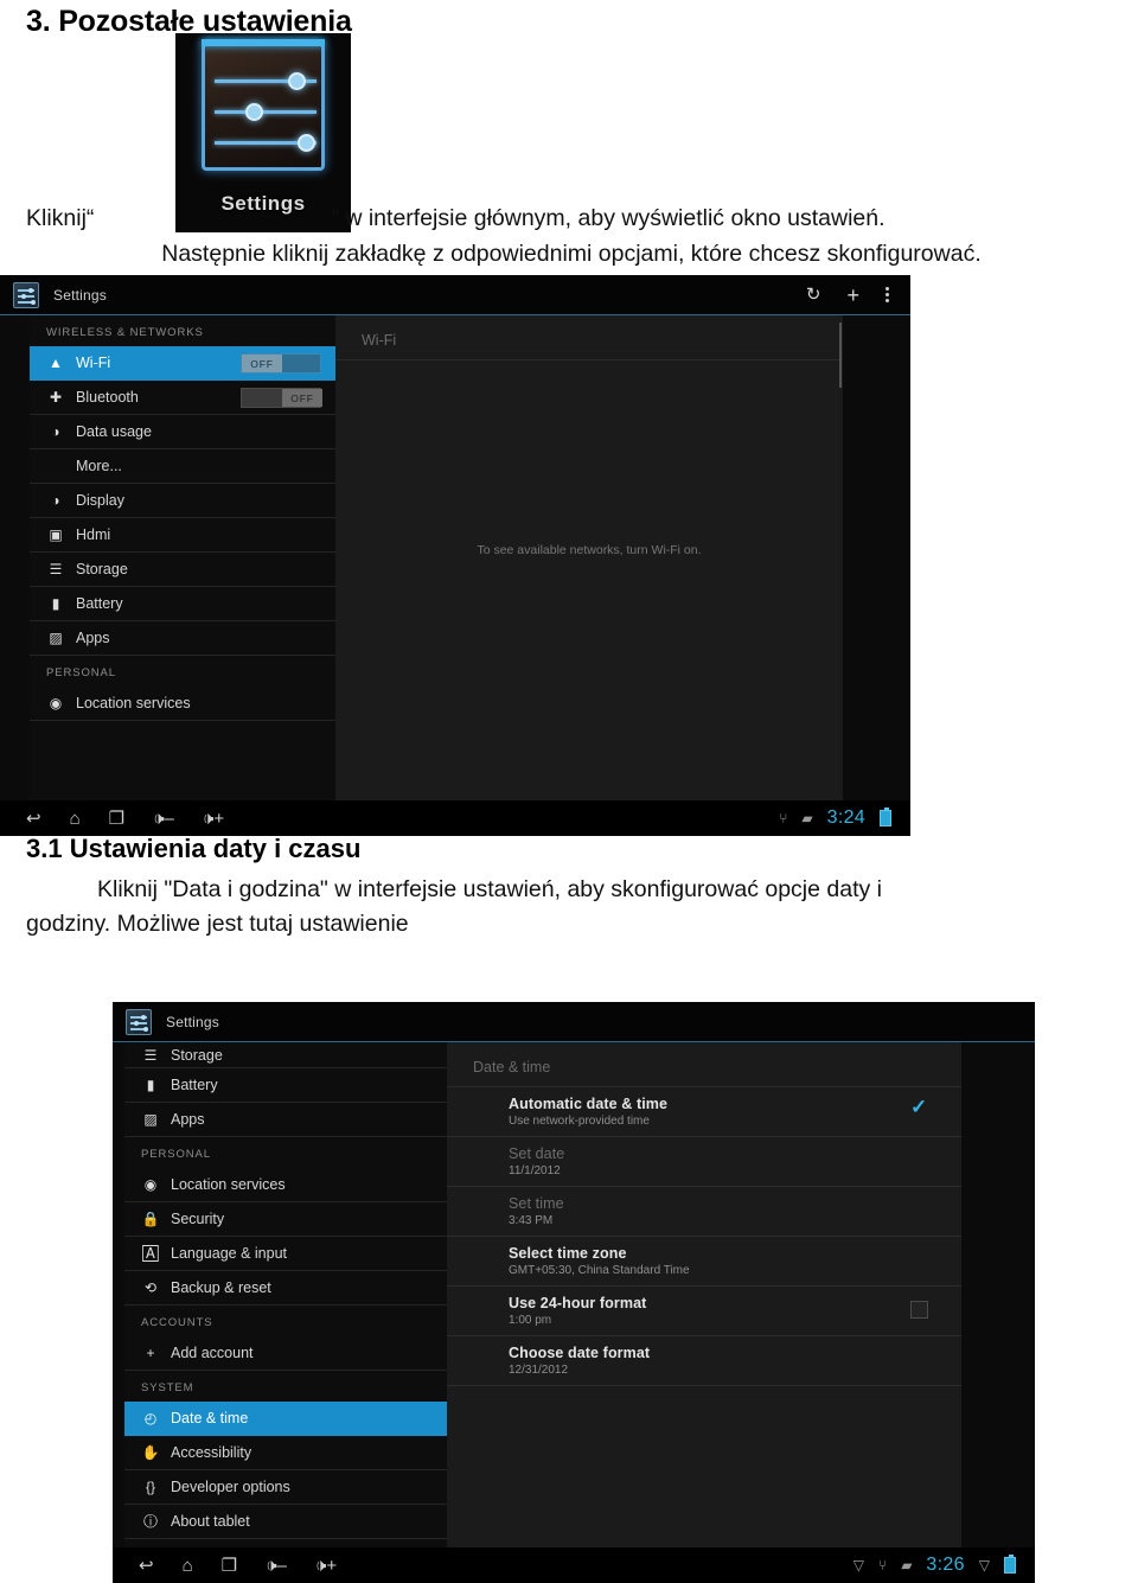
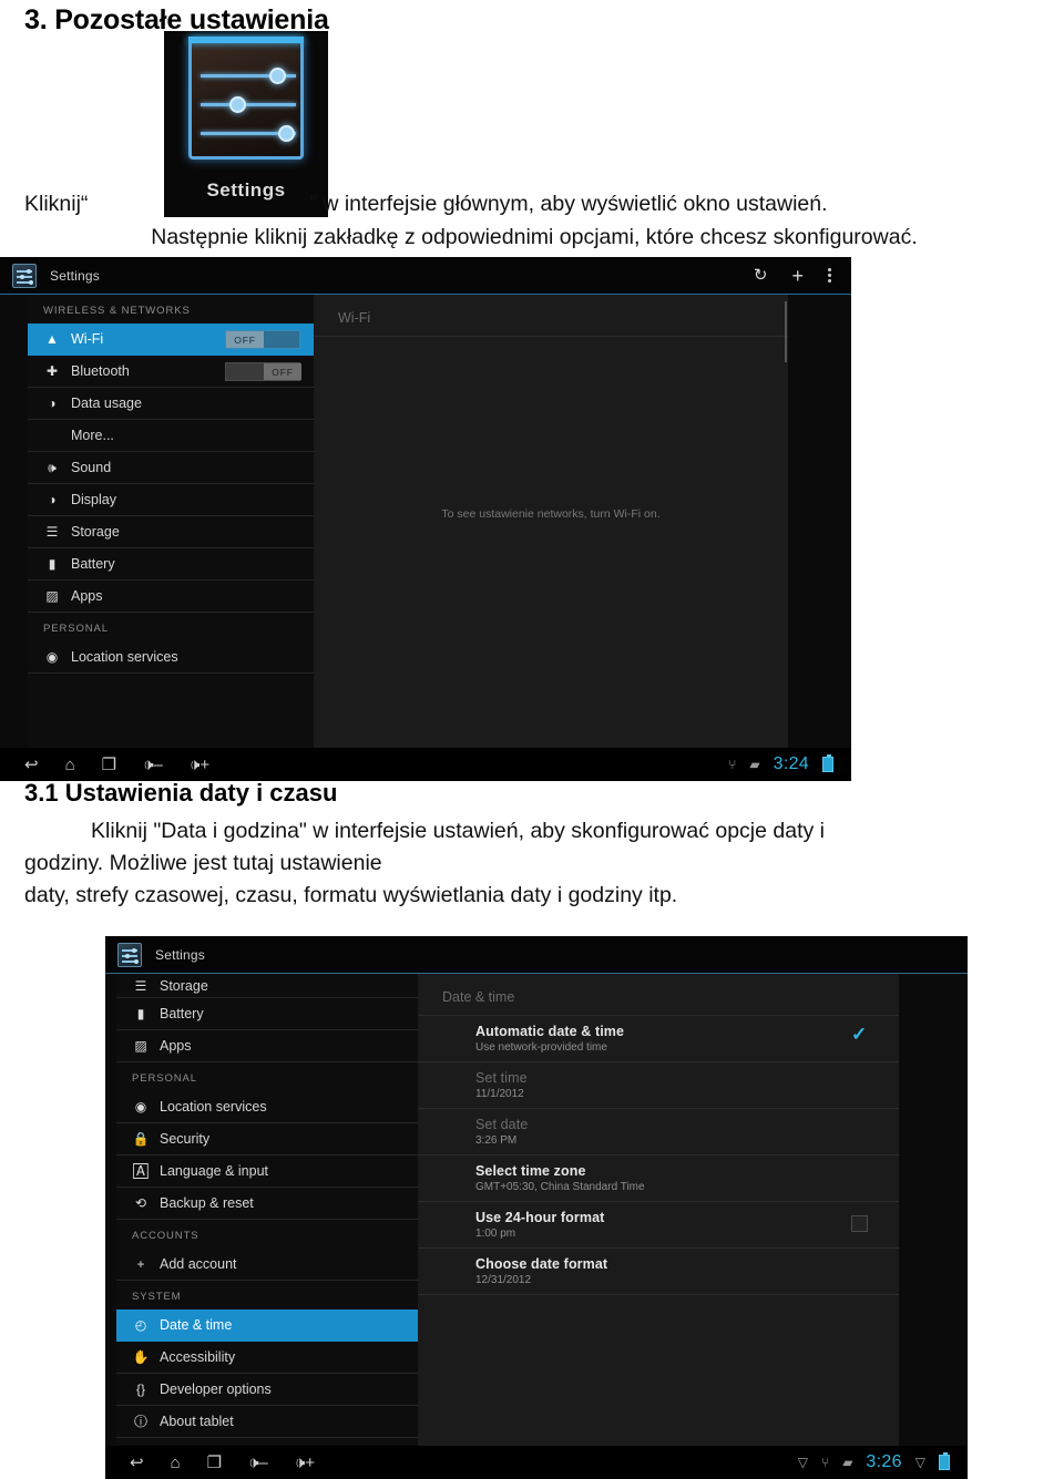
  3. Pozostałe ustawienia
  Settings
  Kliknij“ ” w interfejsie głównym, aby wyświetlić okno ustawień.
  Następnie kliknij zakładkę z odpowiednimi opcjami, które chcesz skonfigurować.
  Settings
  ↻
  +
  WIRELESS & NETWORKS
  ▲
  Wi-Fi
  OFF
  ✚
  Bluetooth
  OFF
  ◑
  Data usage
  More...
+ 🕪
+ Sound
  ◑
  Display
- ▣
- Hdmi
  ☰
  Storage
  ▮
  Battery
  ▨
  Apps
  PERSONAL
  ◉
  Location services
  Wi-Fi
- To see available networks, turn Wi-Fi on.
+ To see ustawienie networks, turn Wi-Fi on.
  ↩
  ⌂
  ❐
  🕩–
  🕩+
  ⑂
  ▰
  3:24
  3.1 Ustawienia daty i czasu
  Kliknij "Data i godzina" w interfejsie ustawień, aby skonfigurować opcje daty i
  godziny. Możliwe jest tutaj ustawienie
+ daty, strefy czasowej, czasu, formatu wyświetlania daty i godziny itp.
  Settings
  ☰
  Storage
  ▮
  Battery
  ▨
  Apps
  PERSONAL
  ◉
  Location services
  🔒
  Security
  🄰
  Language & input
  ⟲
  Backup & reset
  ACCOUNTS
  +
  Add account
  SYSTEM
  ◴
  Date & time
  ✋
  Accessibility
  {}
  Developer options
  ⓘ
  About tablet
  Date & time
  Automatic date & time
  Use network-provided time
- Set date
+ Set time
  11/1/2012
- Set time
+ Set date
- 3:43 PM
+ 3:26 PM
  Select time zone
  GMT+05:30, China Standard Time
  Use 24-hour format
  1:00 pm
  Choose date format
  12/31/2012
  ↩
  ⌂
  ❐
  🕩–
  🕩+
  ▽
  ⑂
  ▰
  3:26
  ▽
